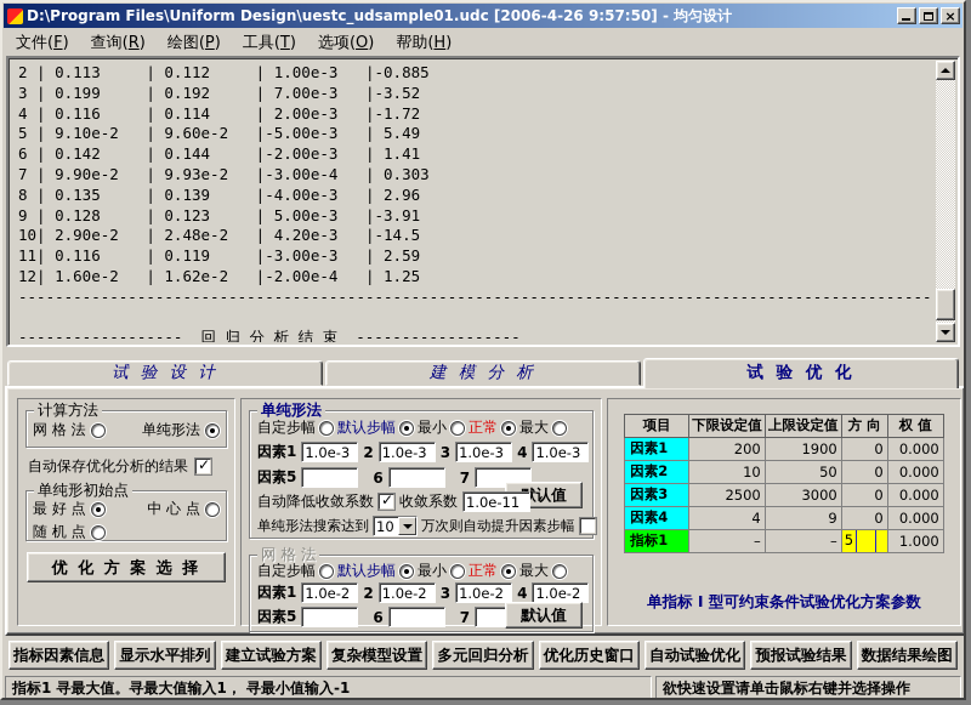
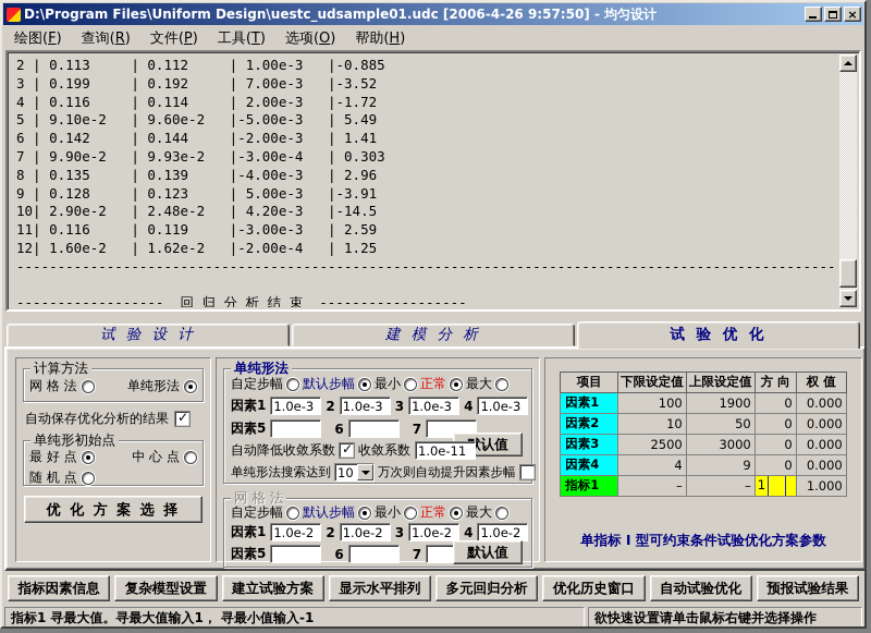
  D:\Program Files\Uniform Design\uestc_udsample01.udc [2006-4-26 9:57:50] - 均匀设计
  ×
- 文件(F)
+ 绘图(F)
  查询(R)
- 绘图(P)
+ 文件(P)
  工具(T)
  选项(O)
  帮助(H)
  2 | 0.113 | 0.112 | 1.00e-3 |-0.885
  3 | 0.199 | 0.192 | 7.00e-3 |-3.52
  4 | 0.116 | 0.114 | 2.00e-3 |-1.72
  5 | 9.10e-2 | 9.60e-2 |-5.00e-3 | 5.49
  6 | 0.142 | 0.144 |-2.00e-3 | 1.41
  7 | 9.90e-2 | 9.93e-2 |-3.00e-4 | 0.303
  8 | 0.135 | 0.139 |-4.00e-3 | 2.96
  9 | 0.128 | 0.123 | 5.00e-3 |-3.91
  10| 2.90e-2 | 2.48e-2 | 4.20e-3 |-14.5
  11| 0.116 | 0.119 |-3.00e-3 | 2.59
  12| 1.60e-2 | 1.62e-2 |-2.00e-4 | 1.25
  ----------------------------------------------------------------------------------------------------
  ------------------ 回 归 分 析 结 束 ------------------
  试 验 设 计
  建 模 分 析
  试 验 优 化
  计算方法
  网 格 法
  单纯形法
  自动保存优化分析的结果
  单纯形初始点
  最 好 点
  中 心 点
  随 机 点
  优 化 方 案 选 择
  单纯形法
  自定步幅
  默认步幅
  最小
  正常
  最大
  因素1
  1.0e-3
  2
  1.0e-3
  3
  1.0e-3
  4
  1.0e-3
  因素5
  6
  7
  自动降低收敛系数
  收敛系数
  1.0e-11
  单纯形法搜索达到
  10
  万次则自动提升因素步幅
  网 格 法
  自定步幅
  默认步幅
  最小
  正常
  最大
  因素1
  1.0e-2
  2
  1.0e-2
  3
  1.0e-2
  4
  1.0e-2
  因素5
  6
  7
  默认值
  项目	下限设定值	上限设定值	方 向	权 值
- 因素1	200	1900	0	0.000
+ 因素1	100	1900	0	0.000
  因素2	10	50	0	0.000
  因素3	2500	3000	0	0.000
  因素4	4	9	0	0.000
- 指标1	–	–	5	1.000
+ 指标1	–	–	1	1.000
  单指标 I 型可约束条件试验优化方案参数
  指标因素信息
- 显示水平排列
+ 复杂模型设置
  建立试验方案
- 复杂模型设置
+ 显示水平排列
  多元回归分析
  优化历史窗口
  自动试验优化
  预报试验结果
- 数据结果绘图
  指标1 寻最大值。寻最大值输入1， 寻最小值输入-1
  欲快速设置请单击鼠标右键并选择操作
